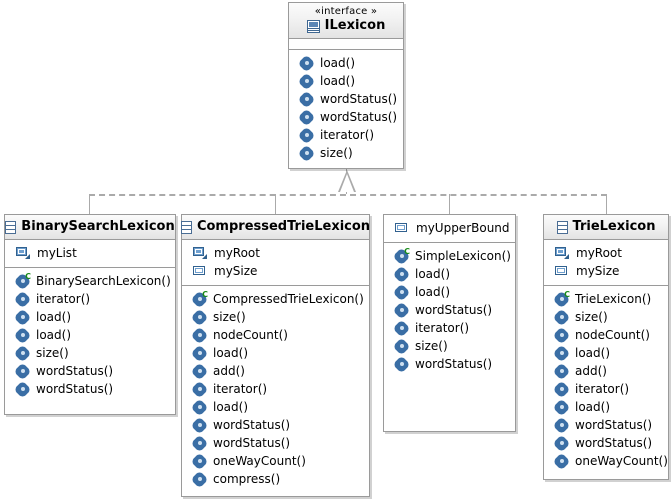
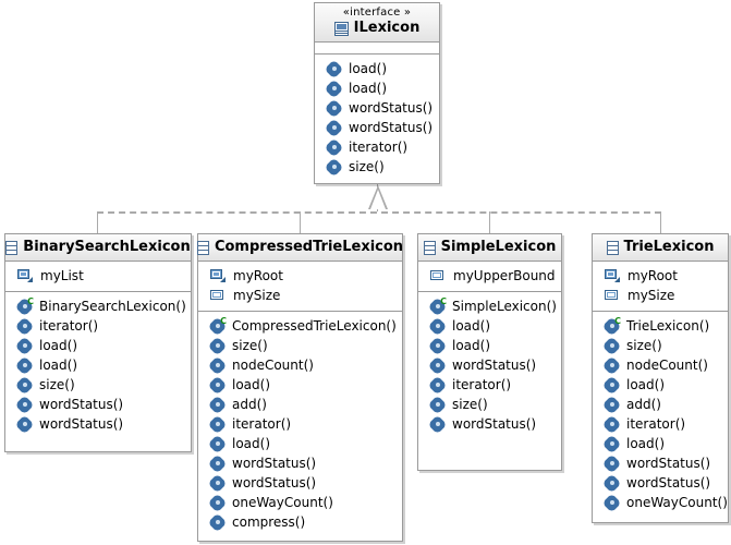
  «interface »
  ILexicon
  load()
  load()
  wordStatus()
  wordStatus()
  iterator()
  size()
  BinarySearchLexicon
  myList
  C
  BinarySearchLexicon()
  iterator()
  load()
  load()
  size()
  wordStatus()
  wordStatus()
  CompressedTrieLexicon
  myRoot
  mySize
  C
  CompressedTrieLexicon()
  size()
  nodeCount()
  load()
  add()
  iterator()
  load()
  wordStatus()
  wordStatus()
  oneWayCount()
  compress()
+ SimpleLexicon
  myUpperBound
  C
  SimpleLexicon()
  load()
  load()
  wordStatus()
  iterator()
  size()
  wordStatus()
  TrieLexicon
  myRoot
  mySize
  C
  TrieLexicon()
  size()
  nodeCount()
  load()
  add()
  iterator()
  load()
  wordStatus()
  wordStatus()
  oneWayCount()
